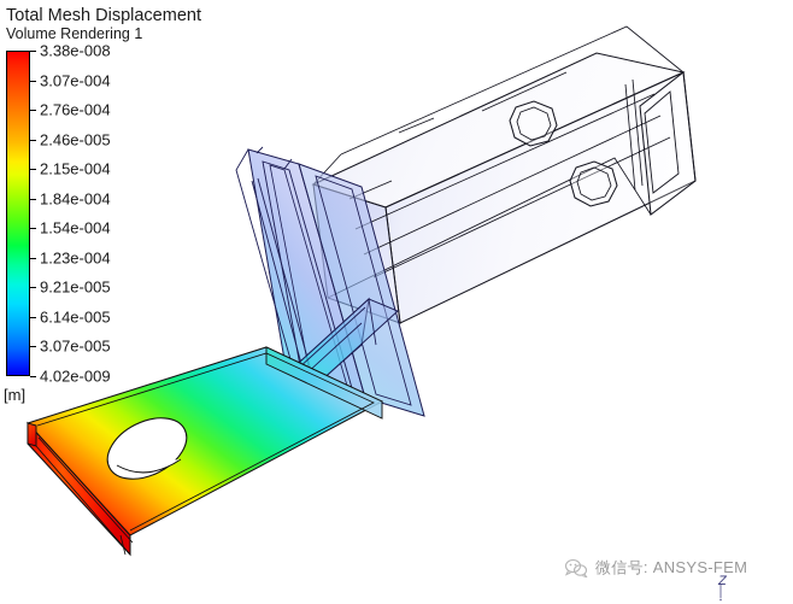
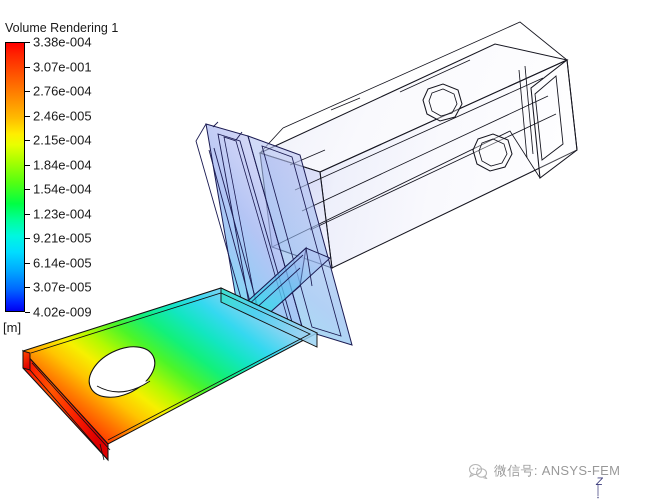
- Total Mesh Displacement
  Volume Rendering 1
- 3.38e-008
+ 3.38e-004
- 3.07e-004
+ 3.07e-001
  2.76e-004
  2.46e-005
  2.15e-004
  1.84e-004
  1.54e-004
  1.23e-004
  9.21e-005
  6.14e-005
  3.07e-005
  4.02e-009
  [m]
  微信号: ANSYS-FEM
  Z
